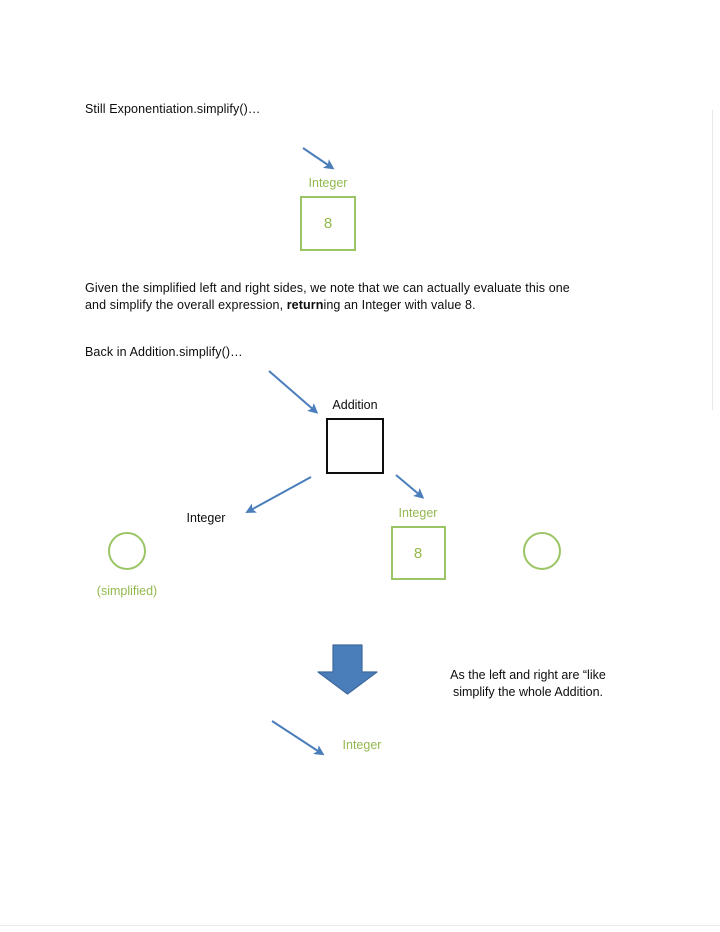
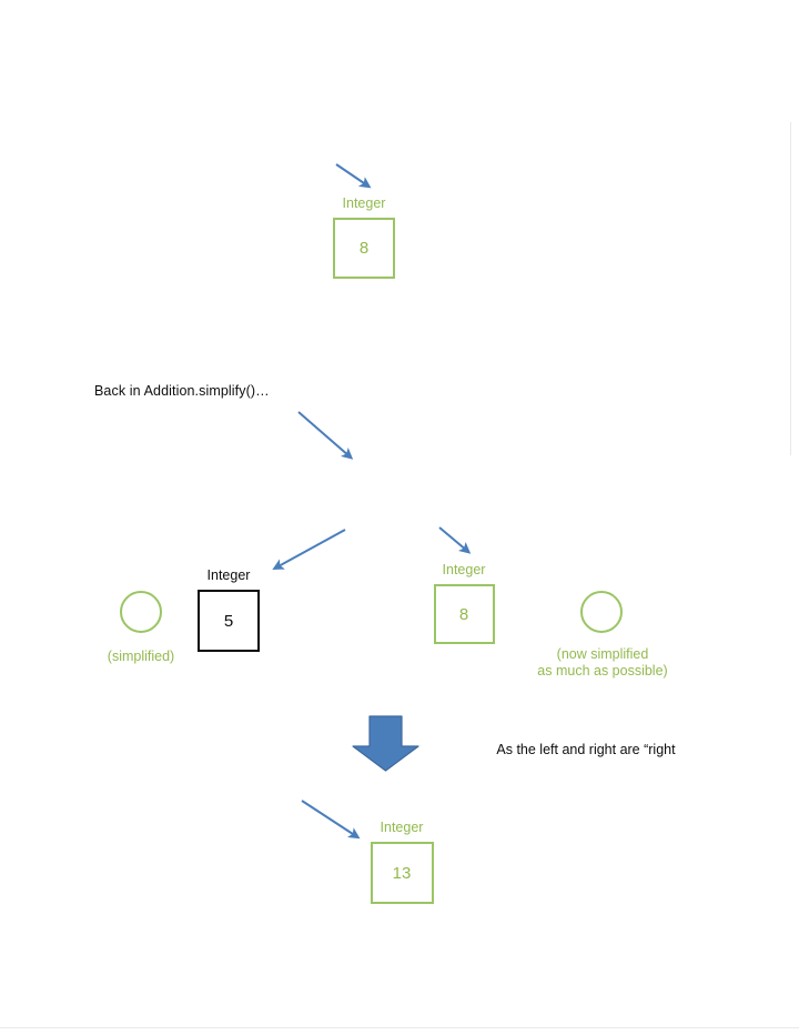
- Still Exponentiation.simplify()…
  Integer
  8
- Given the simplified left and right sides, we note that we can actually evaluate this one
- and simplify the overall expression, returning an Integer with value 8.
  Back in Addition.simplify()…
- Addition
  (simplified)
  Integer
+ 5
  Integer
  8
+ (now simplified
+ as much as possible)
- As the left and right are “like
+ As the left and right are “right
- simplify the whole Addition.
  Integer
+ 13
